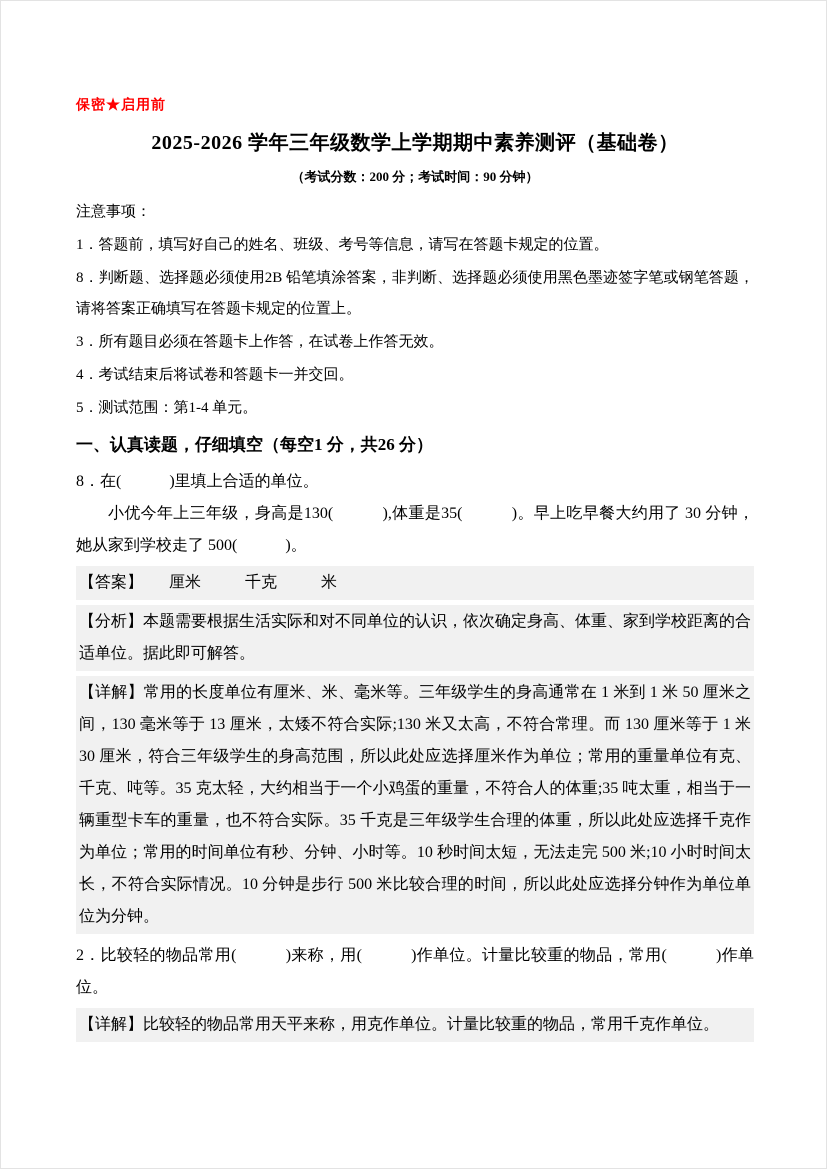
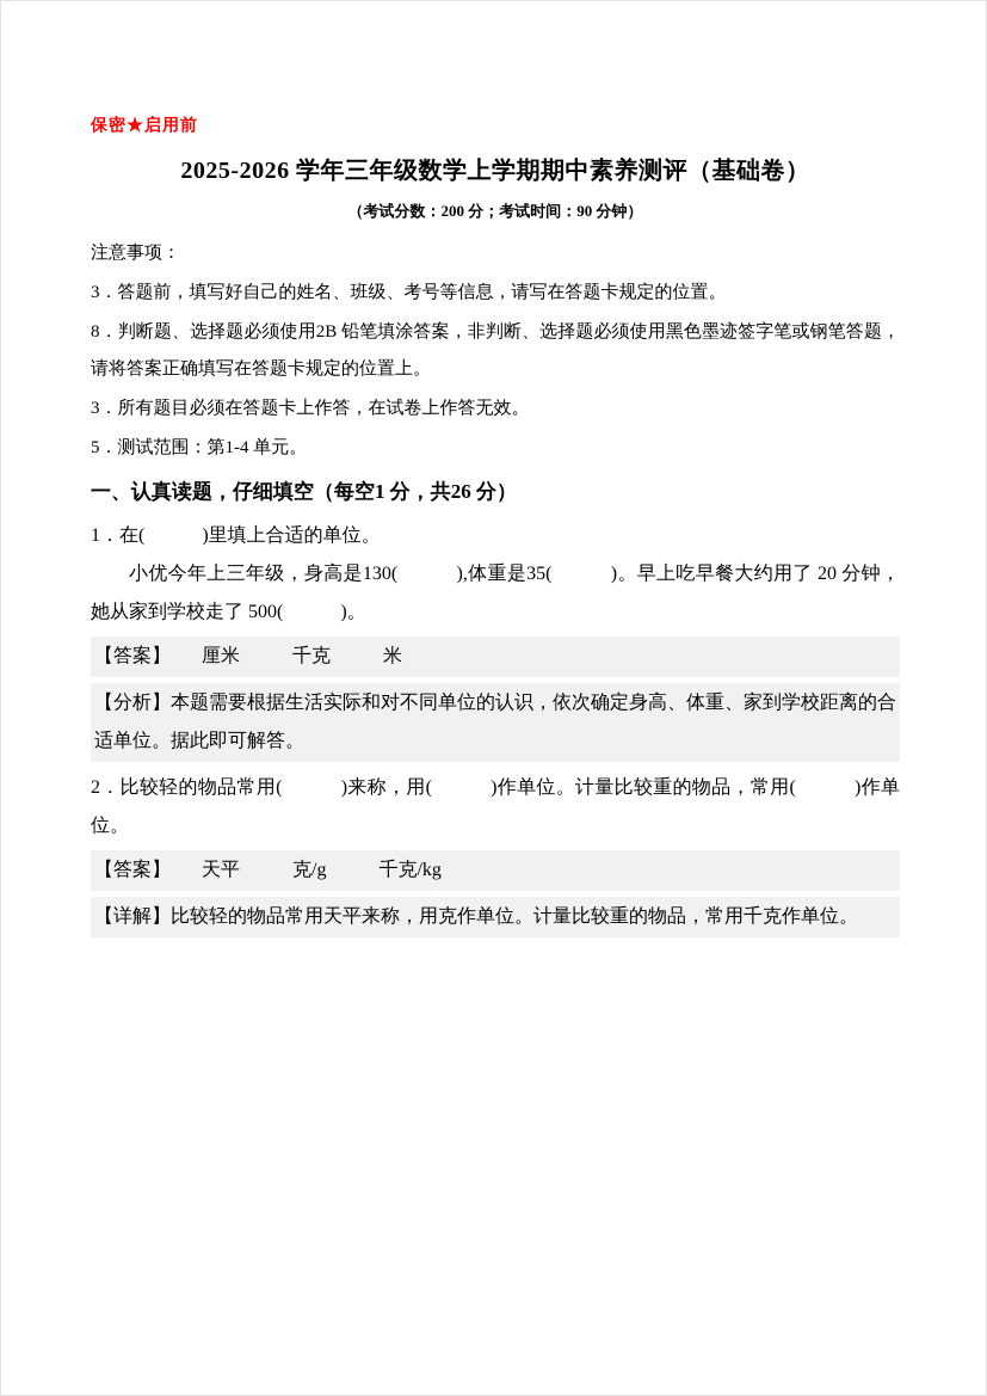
  保密★启用前
  2025-2026 学年三年级数学上学期期中素养测评（基础卷）
  （考试分数：200 分；考试时间：90 分钟）
  注意事项：
- 1．答题前，填写好自己的姓名、班级、考号等信息，请写在答题卡规定的位置。
+ 3．答题前，填写好自己的姓名、班级、考号等信息，请写在答题卡规定的位置。
  8．判断题、选择题必须使用2B 铅笔填涂答案，非判断、选择题必须使用黑色墨迹签字笔或钢笔答题，请将答案正确填写在答题卡规定的位置上。
  3．所有题目必须在答题卡上作答，在试卷上作答无效。
- 4．考试结束后将试卷和答题卡一并交回。
  5．测试范围：第1-4 单元。
  一、认真读题，仔细填空（每空1 分，共26 分）
- 8．在( )里填上合适的单位。
+ 1．在( )里填上合适的单位。
- 小优今年上三年级，身高是130( ),体重是35( )。早上吃早餐大约用了 30 分钟，她从家到学校走了 500( )。
+ 小优今年上三年级，身高是130( ),体重是35( )。早上吃早餐大约用了 20 分钟，她从家到学校走了 500( )。
  【答案】 厘米 千克 米
  【分析】本题需要根据生活实际和对不同单位的认识，依次确定身高、体重、家到学校距离的合适单位。据此即可解答。
- 【详解】常用的长度单位有厘米、米、毫米等。三年级学生的身高通常在 1 米到 1 米 50 厘米之间，130 毫米等于 13 厘米，太矮不符合实际;130 米又太高，不符合常理。而 130 厘米等于 1 米 30 厘米，符合三年级学生的身高范围，所以此处应选择厘米作为单位；常用的重量单位有克、千克、吨等。35 克太轻，大约相当于一个小鸡蛋的重量，不符合人的体重;35 吨太重，相当于一辆重型卡车的重量，也不符合实际。35 千克是三年级学生合理的体重，所以此处应选择千克作为单位；常用的时间单位有秒、分钟、小时等。10 秒时间太短，无法走完 500 米;10 小时时间太长，不符合实际情况。10 分钟是步行 500 米比较合理的时间，所以此处应选择分钟作为单位单位为分钟。
  2．比较轻的物品常用( )来称，用( )作单位。计量比较重的物品，常用( )作单位。
+ 【答案】 天平 克/g 千克/kg
  【详解】比较轻的物品常用天平来称，用克作单位。计量比较重的物品，常用千克作单位。
